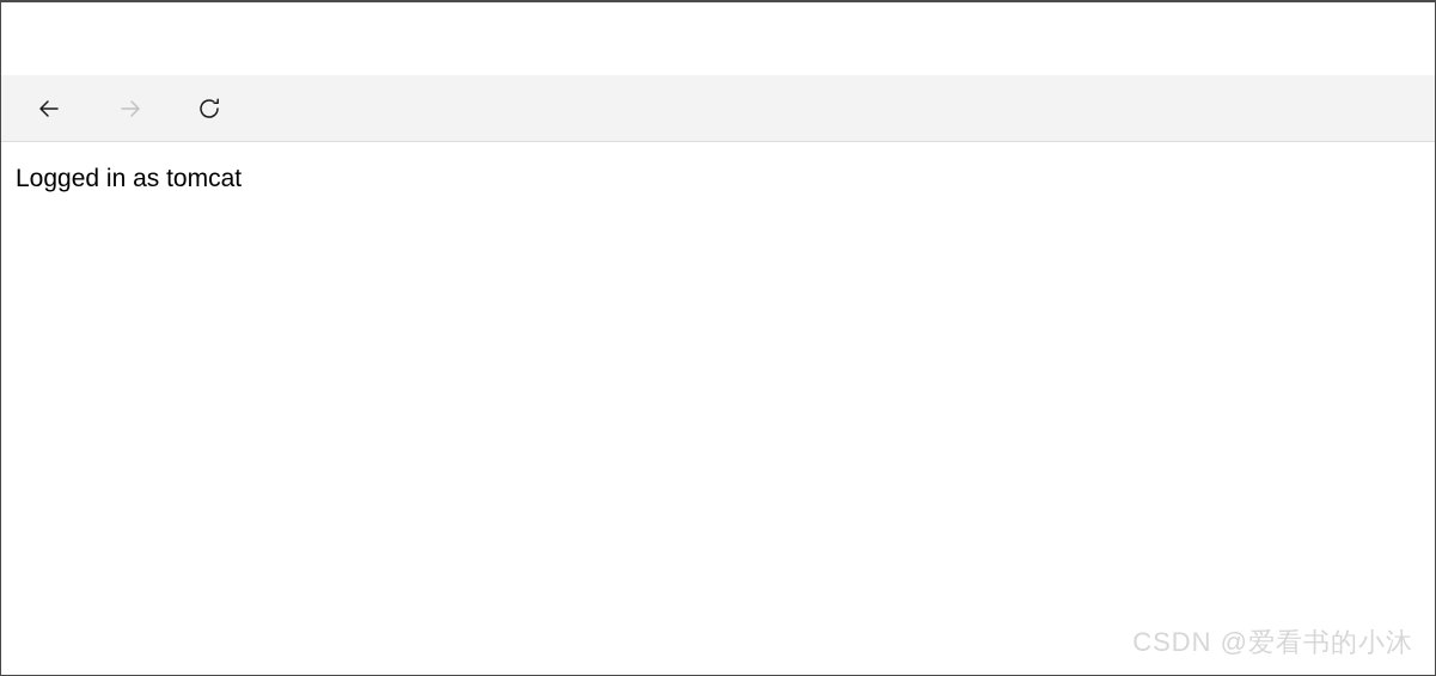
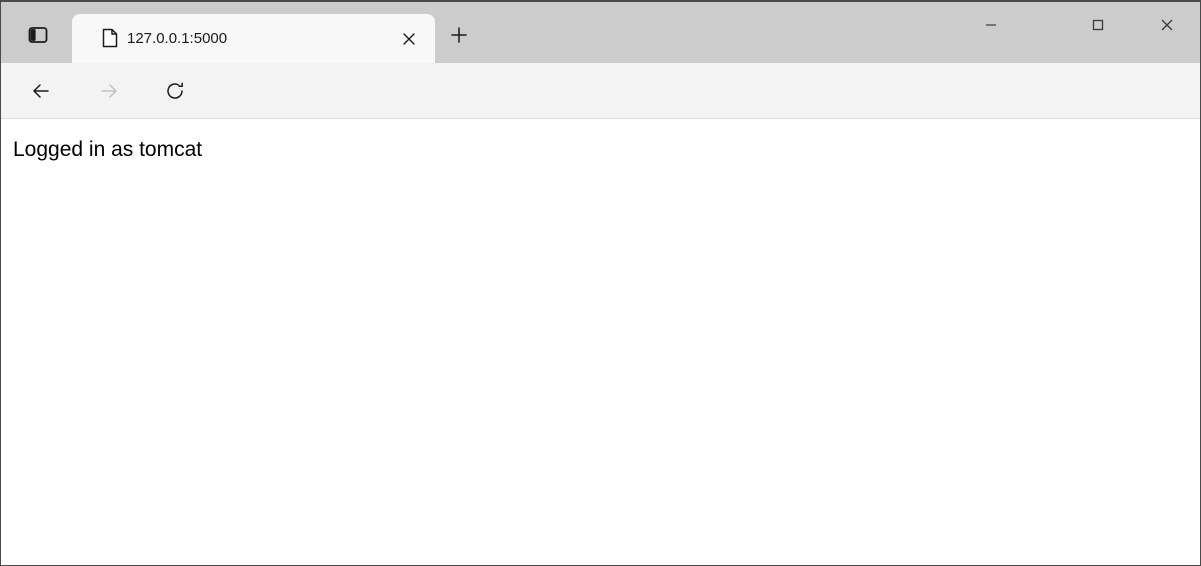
+ 127.0.0.1:5000
  Logged in as tomcat
- CSDN @爱看书的小沐
